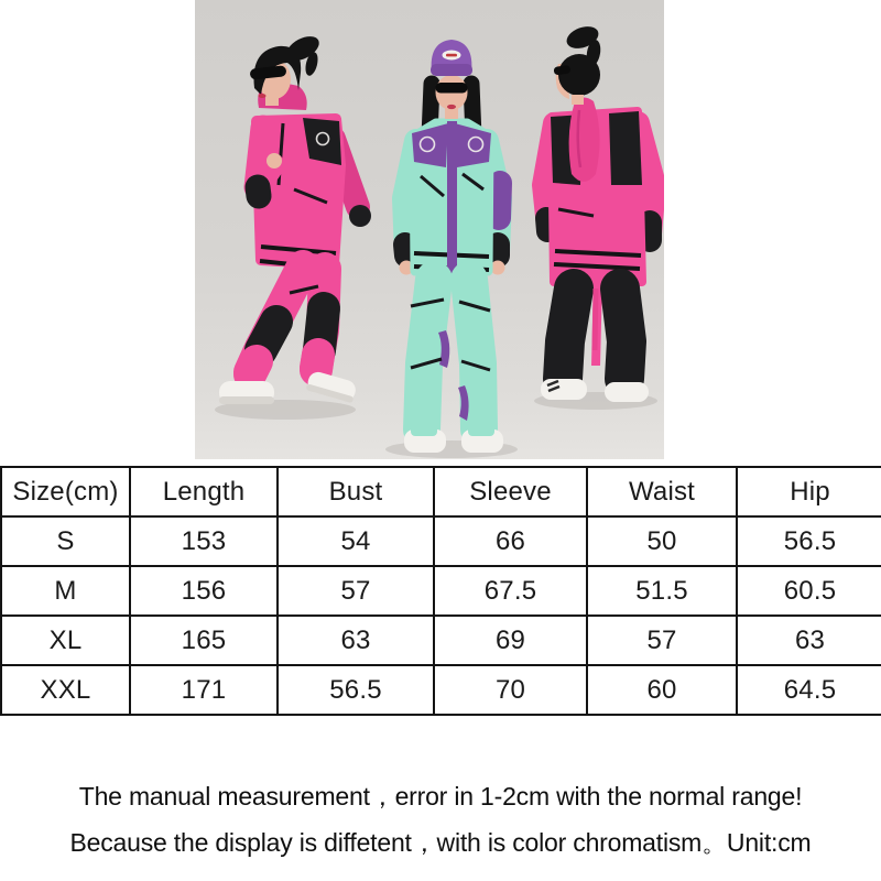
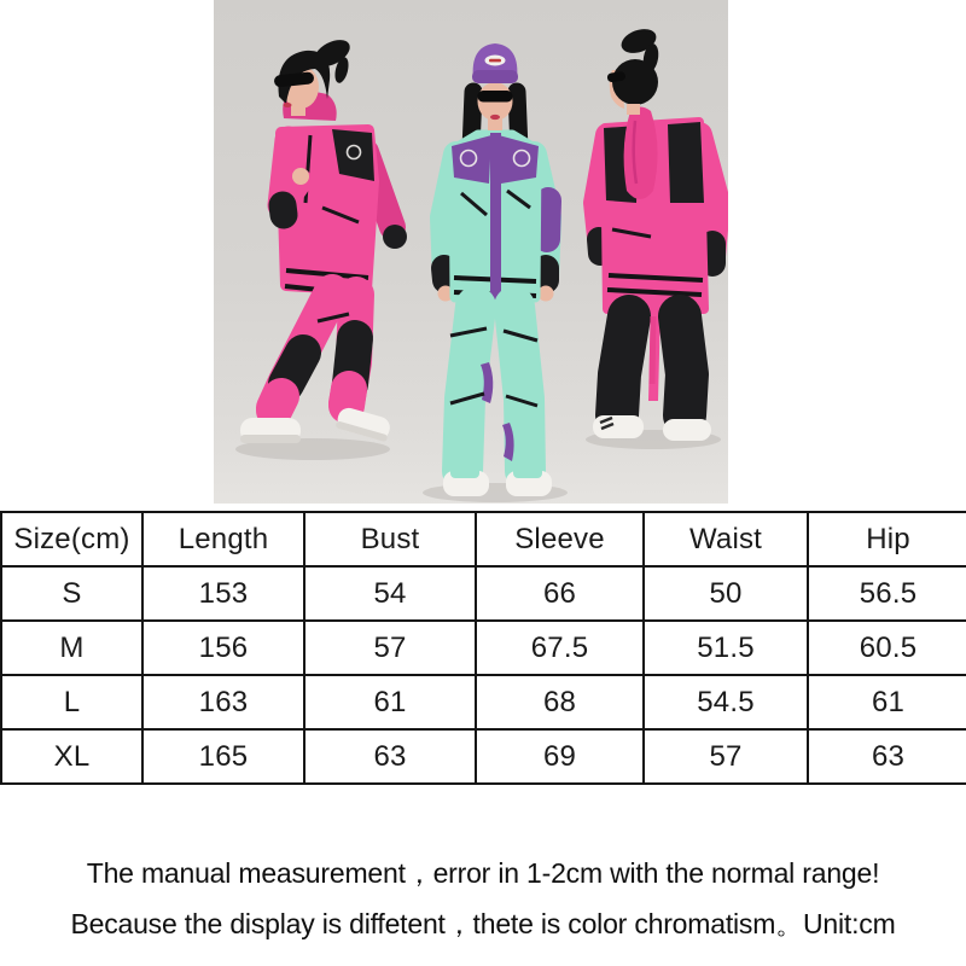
  Size(cm)	Length	Bust	Sleeve	Waist	Hip
  S	153	54	66	50	56.5
  M	156	57	67.5	51.5	60.5
+ L	163	61	68	54.5	61
  XL	165	63	69	57	63
- XXL	171	56.5	70	60	64.5
  The manual measurement，error in 1-2cm with the normal range!
- Because the display is diffetent，with is color chromatism。Unit:cm
+ Because the display is diffetent，thete is color chromatism。Unit:cm
